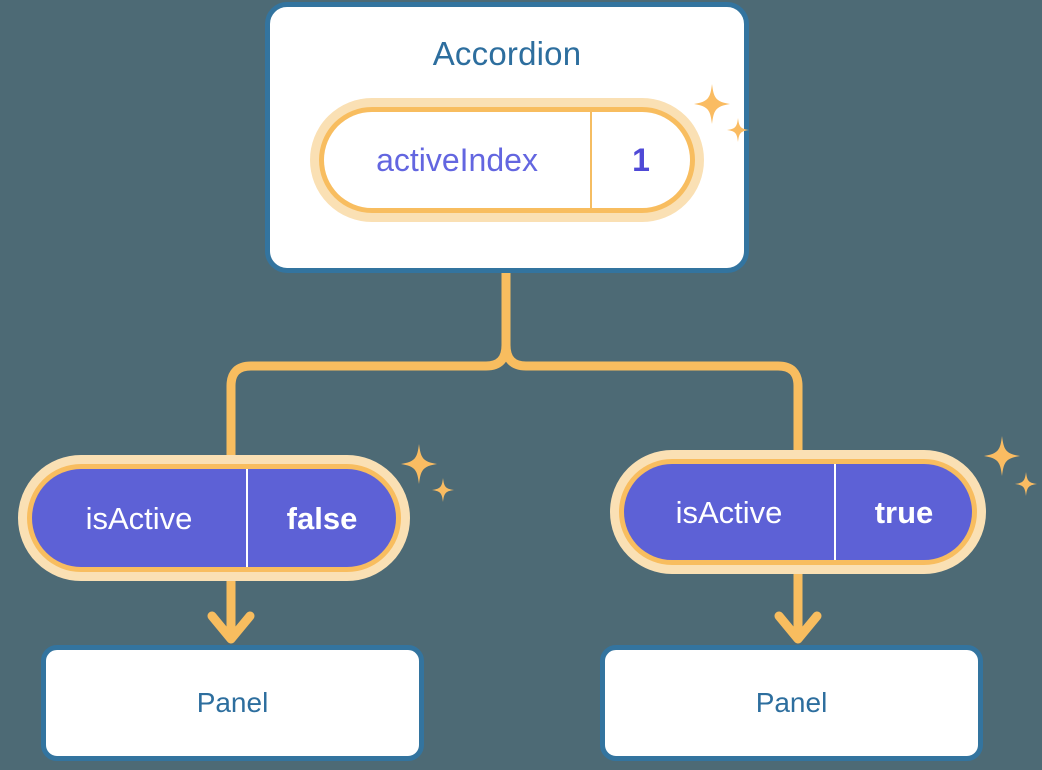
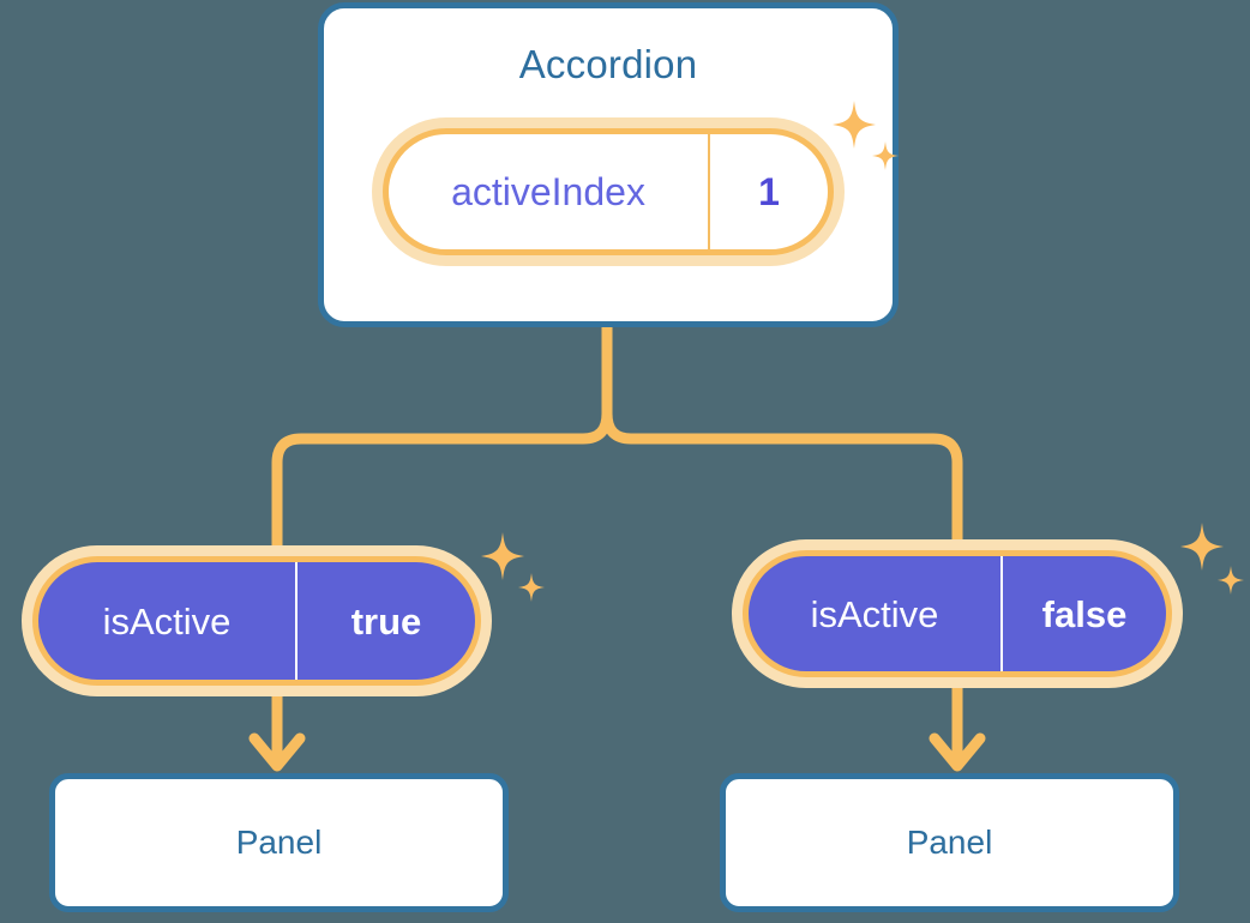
  Accordion
  activeIndex
  1
  isActive
- false
+ true
  Panel
  isActive
- true
+ false
  Panel
